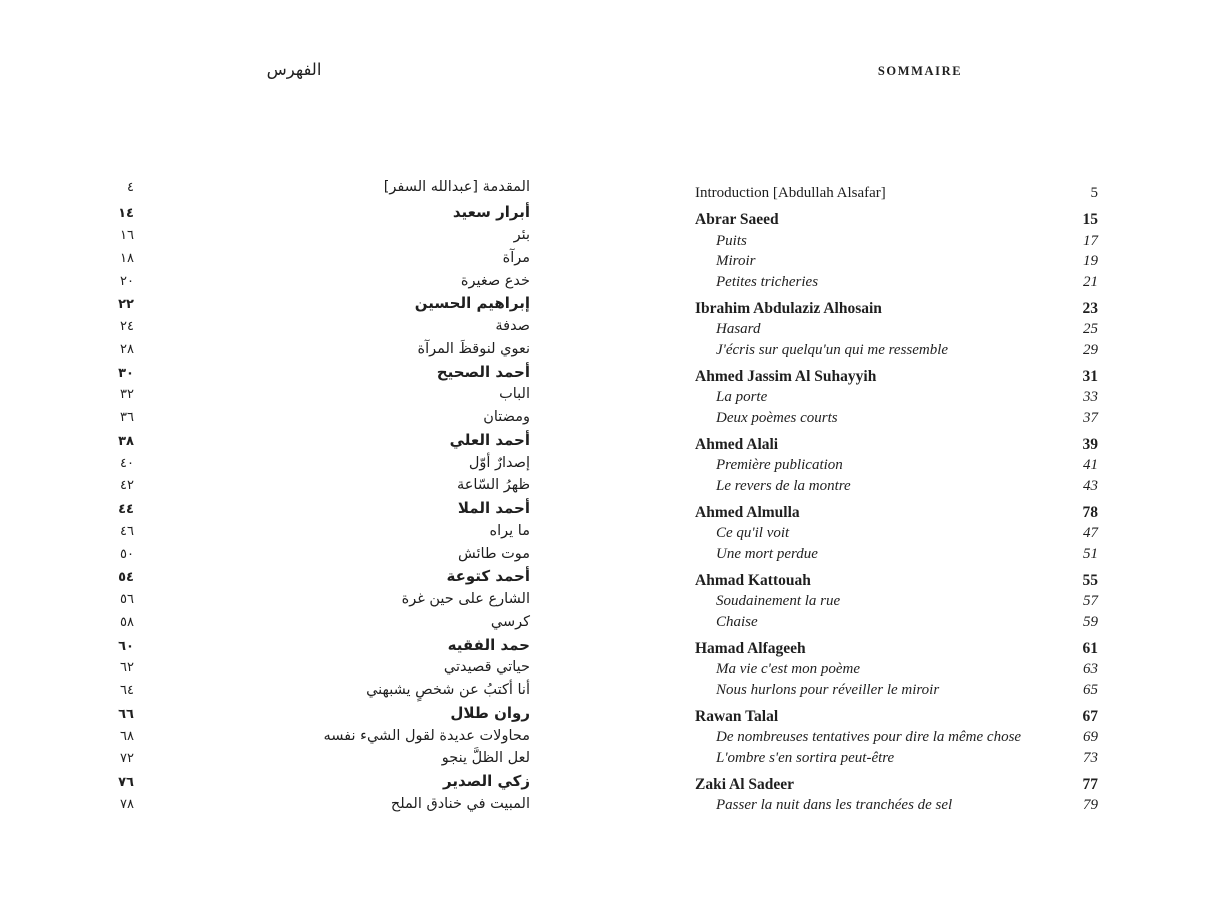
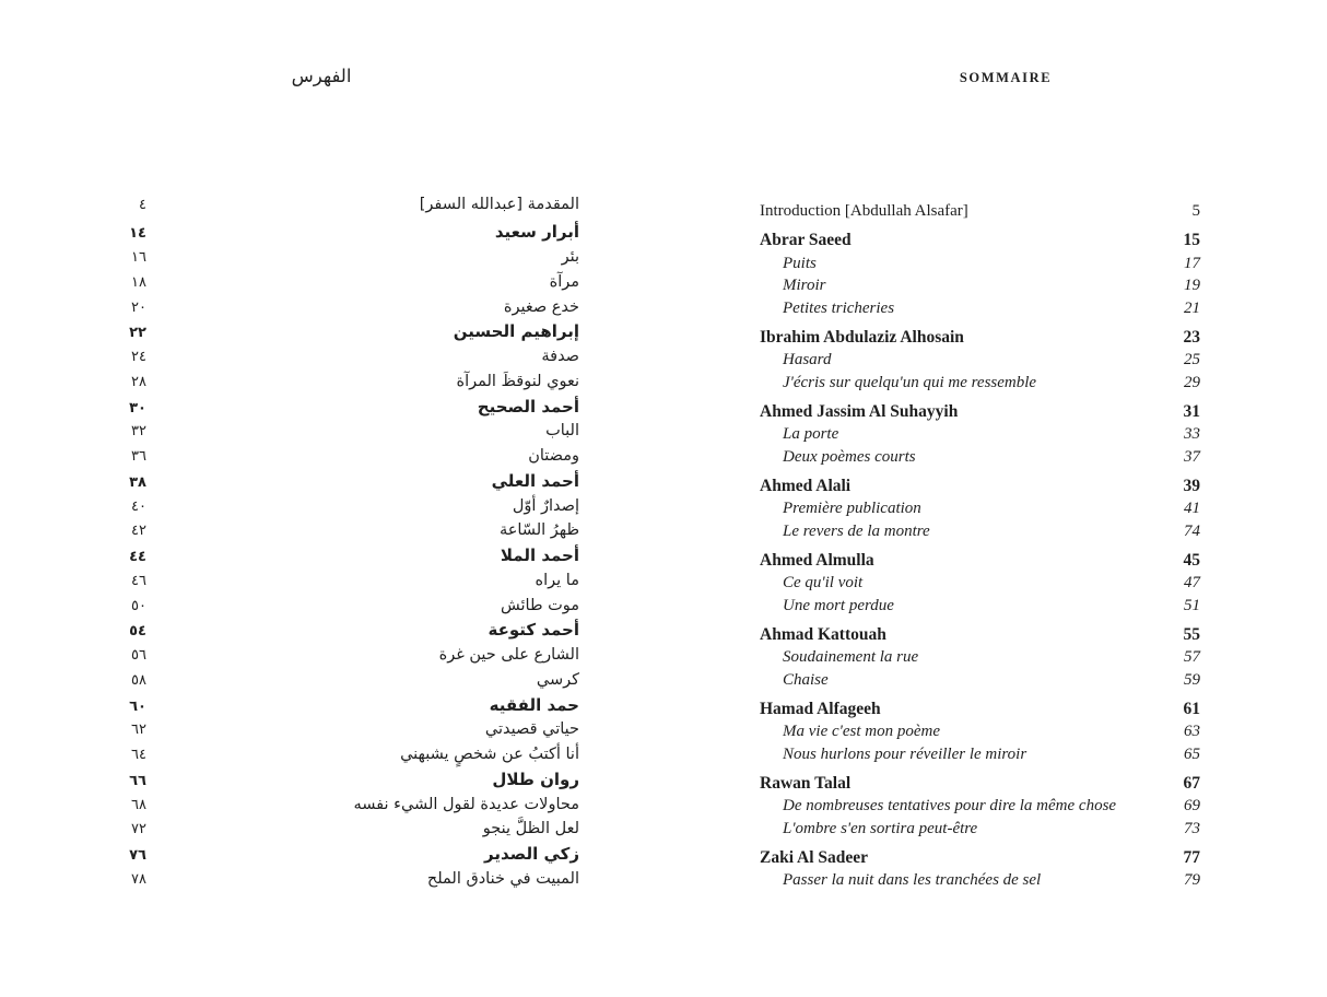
  الفهرس
  المقدمة [عبدالله السفر]
  ٤
  أبرار سعيد
  ١٤
  بئر
  ١٦
  مرآة
  ١٨
  خدع صغيرة
  ٢٠
  إبراهيم الحسين
  ٢٢
  صدفة
  ٢٤
  نعوي لنوقظَ المرآة
  ٢٨
  أحمد الصحيح
  ٣٠
  الباب
  ٣٢
  ومضتان
  ٣٦
  أحمد العلي
  ٣٨
  إصدارٌ أوّل
  ٤٠
  ظهرُ السّاعة
  ٤٢
  أحمد الملا
  ٤٤
  ما يراه
  ٤٦
  موت طائش
  ٥٠
  أحمد كتوعة
  ٥٤
  الشارع على حين غرة
  ٥٦
  كرسي
  ٥٨
  حمد الفقيه
  ٦٠
  حياتي قصيدتي
  ٦٢
  أنا أكتبُ عن شخصٍ يشبهني
  ٦٤
  روان طلال
  ٦٦
  محاولات عديدة لقول الشيء نفسه
  ٦٨
  لعل الظلَّ ينجو
  ٧٢
  زكي الصدير
  ٧٦
  المبيت في خنادق الملح
  ٧٨
  SOMMAIRE
  Introduction [Abdullah Alsafar]
  5
  Abrar Saeed
  15
  Puits
  17
  Miroir
  19
  Petites tricheries
  21
  Ibrahim Abdulaziz Alhosain
  23
  Hasard
  25
  J'écris sur quelqu'un qui me ressemble
  29
  Ahmed Jassim Al Suhayyih
  31
  La porte
  33
  Deux poèmes courts
  37
  Ahmed Alali
  39
  Première publication
  41
  Le revers de la montre
- 43
+ 74
  Ahmed Almulla
- 78
+ 45
  Ce qu'il voit
  47
  Une mort perdue
  51
  Ahmad Kattouah
  55
  Soudainement la rue
  57
  Chaise
  59
  Hamad Alfageeh
  61
  Ma vie c'est mon poème
  63
  Nous hurlons pour réveiller le miroir
  65
  Rawan Talal
  67
  De nombreuses tentatives pour dire la même chose
  69
  L'ombre s'en sortira peut-être
  73
  Zaki Al Sadeer
  77
  Passer la nuit dans les tranchées de sel
  79
